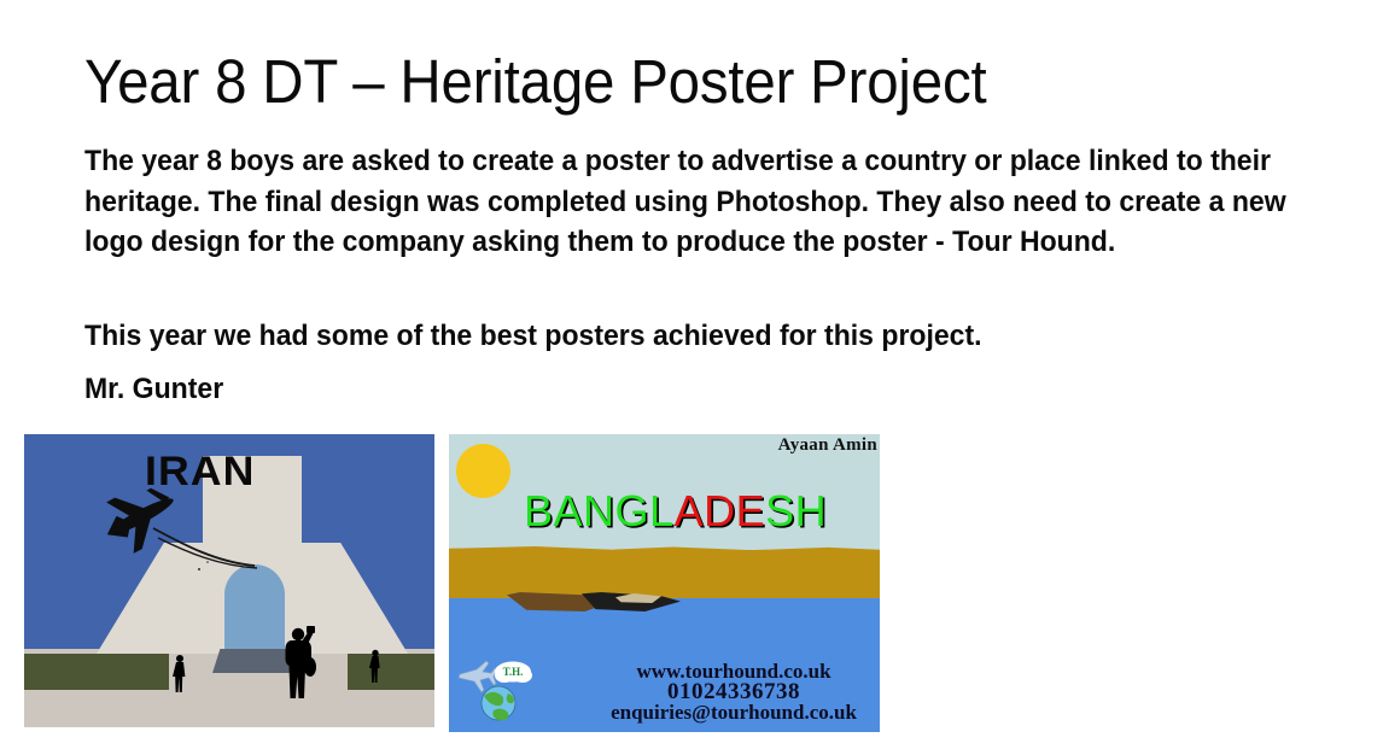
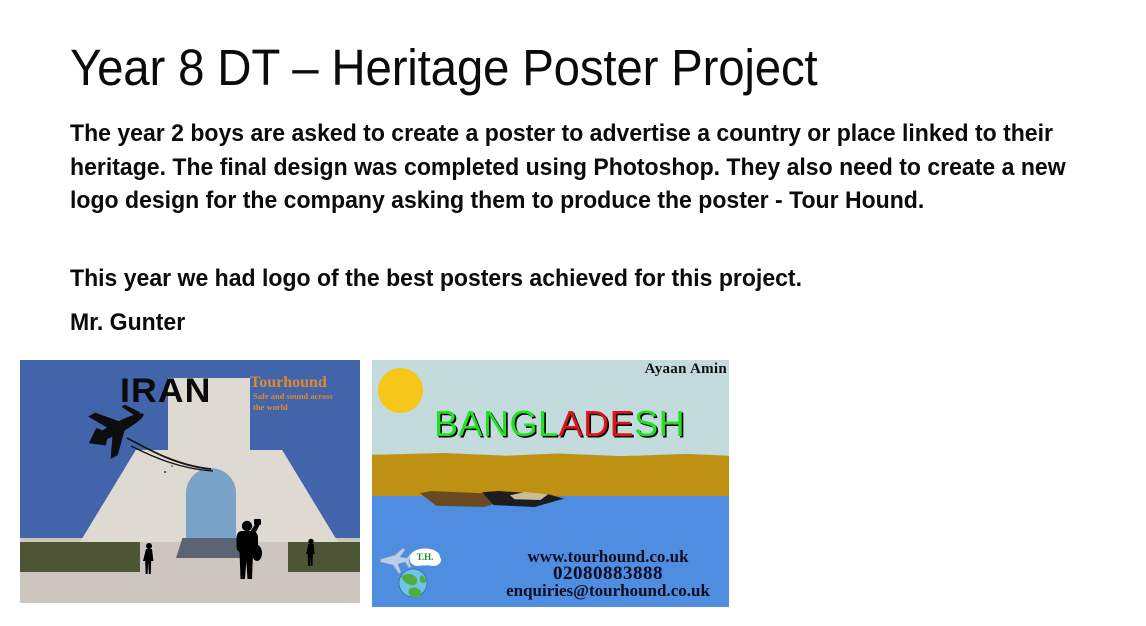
  Year 8 DT – Heritage Poster Project
- The year 8 boys are asked to create a poster to advertise a country or place linked to their heritage. The final design was completed using Photoshop. They also need to create a new logo design for the company asking them to produce the poster - Tour Hound.
+ The year 2 boys are asked to create a poster to advertise a country or place linked to their heritage. The final design was completed using Photoshop. They also need to create a new logo design for the company asking them to produce the poster - Tour Hound.
- This year we had some of the best posters achieved for this project.
+ This year we had logo of the best posters achieved for this project.
  Mr. Gunter
  IRAN
+ Tourhound
+ Safe and sound across
+ the world
  Ayaan Amin
  BANGLADESH
  T.H.
  www.tourhound.co.uk
- 01024336738
+ 02080883888
  enquiries@tourhound.co.uk
